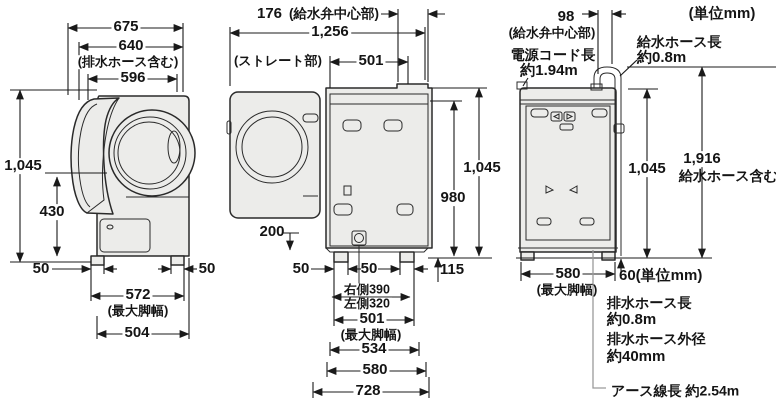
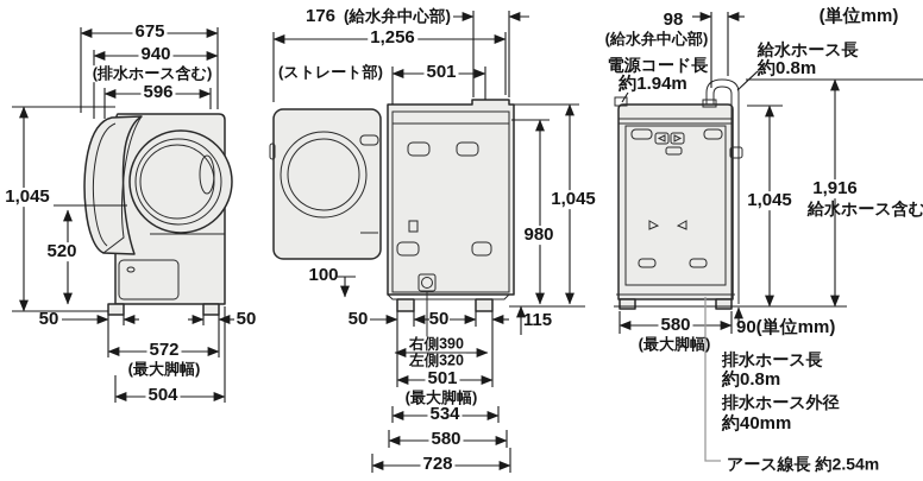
  (単位mm)
  675
- 640
+ 940
  (排水ホース含む)
  596
  1,045
- 430
+ 520
  50
  50
  572
  (最大脚幅)
  504
  176 (給水弁中心部)
  1,256
  (ストレート部)
  501
  980
  1,045
- 200
+ 100
  50
  50
  115
  右側390
  左側320
  501
  (最大脚幅)
  534
  580
  728
  98
  (給水弁中心部)
  電源コード長
  約1.94m
  給水ホース長
  約0.8m
  1,045
  1,916
  給水ホース含む
  580
  (最大脚幅)
- 60(単位mm)
+ 90(単位mm)
  排水ホース長
  約0.8m
  排水ホース外径
  約40mm
  アース線長 約2.54m
